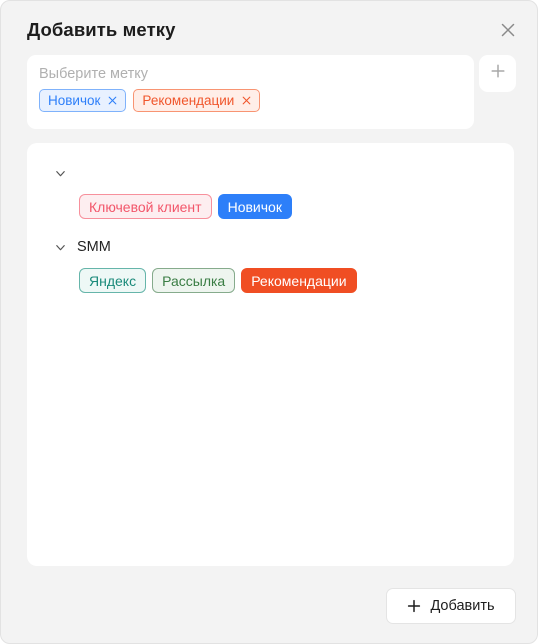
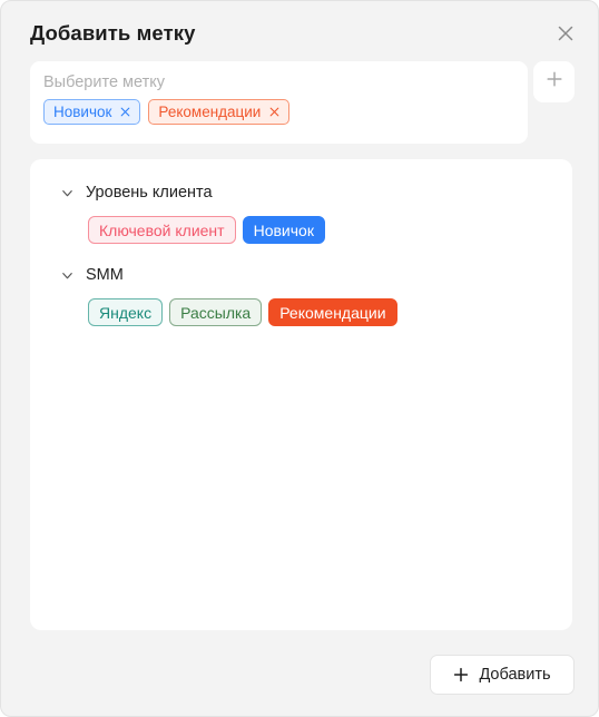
  Добавить метку
  Выберите метку
  Новичок
  Рекомендации
+ Уровень клиента
  Ключевой клиент
  Новичок
  SMM
  Яндекс
  Рассылка
  Рекомендации
  Добавить
